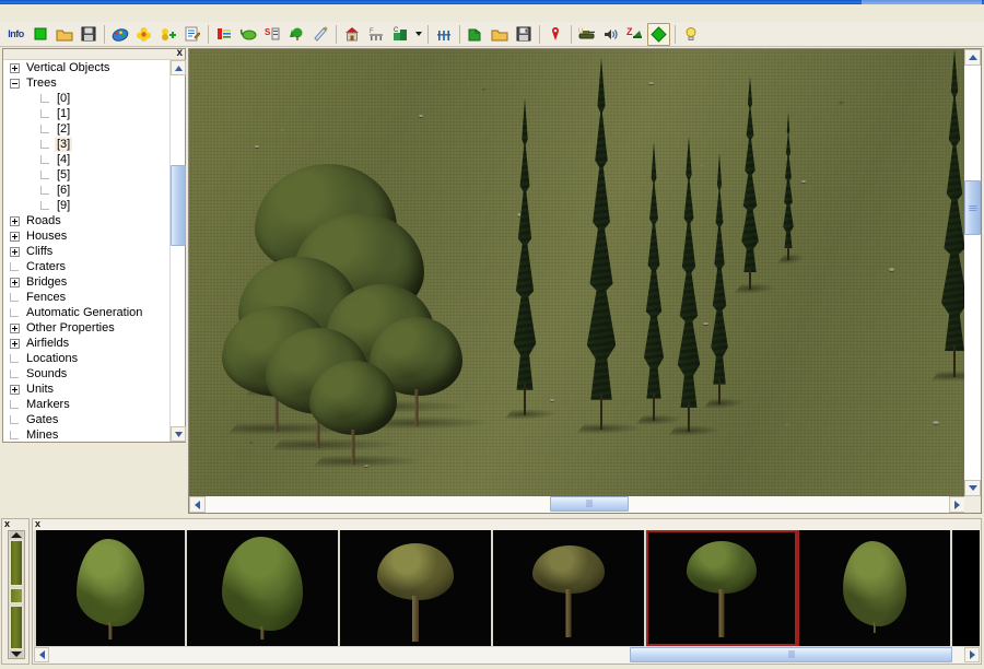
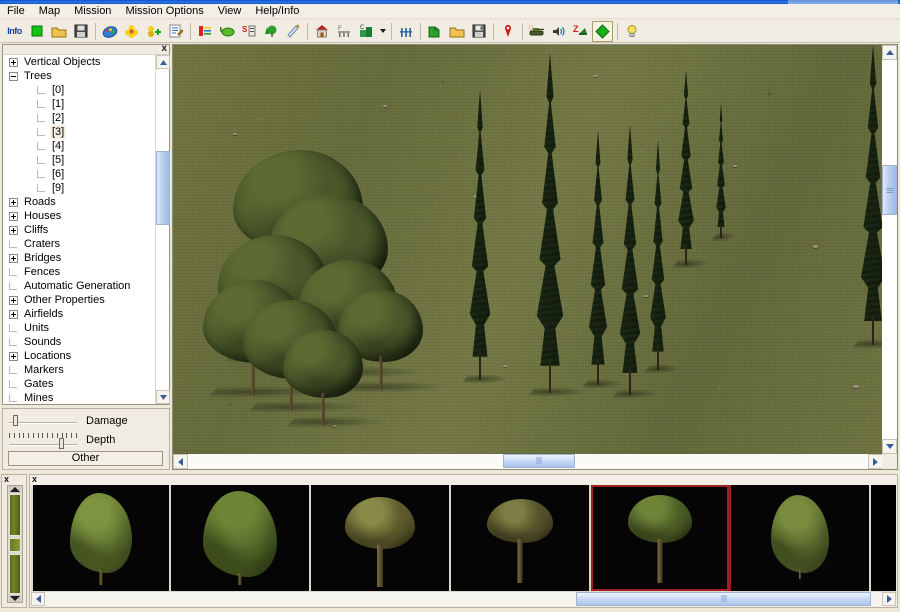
+ File
+ Map
+ Mission
+ Mission Options
+ View
+ Help/Info
  Info
  S
  Z
  x
  Vertical Objects
  Trees
  [0]
  [1]
  [2]
  [3]
  [4]
  [5]
  [6]
  [9]
  Roads
  Houses
  Cliffs
  Craters
  Bridges
  Fences
  Automatic Generation
  Other Properties
  Airfields
- Locations
+ Units
  Sounds
- Units
+ Locations
  Markers
  Gates
  Mines
+ Damage
+ Depth
+ Other
  x
  x
